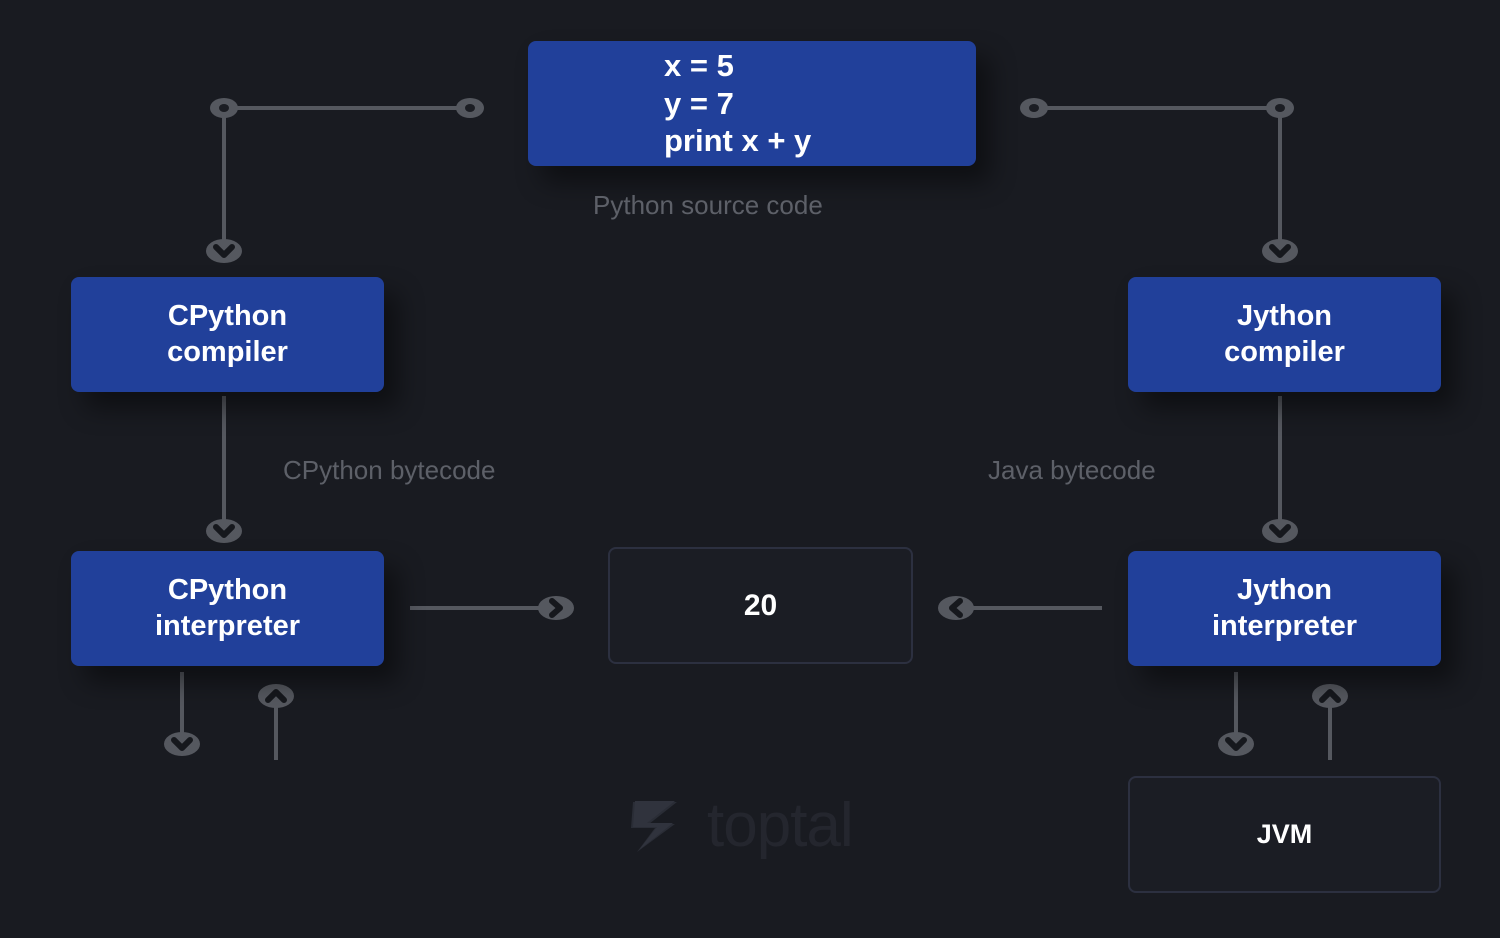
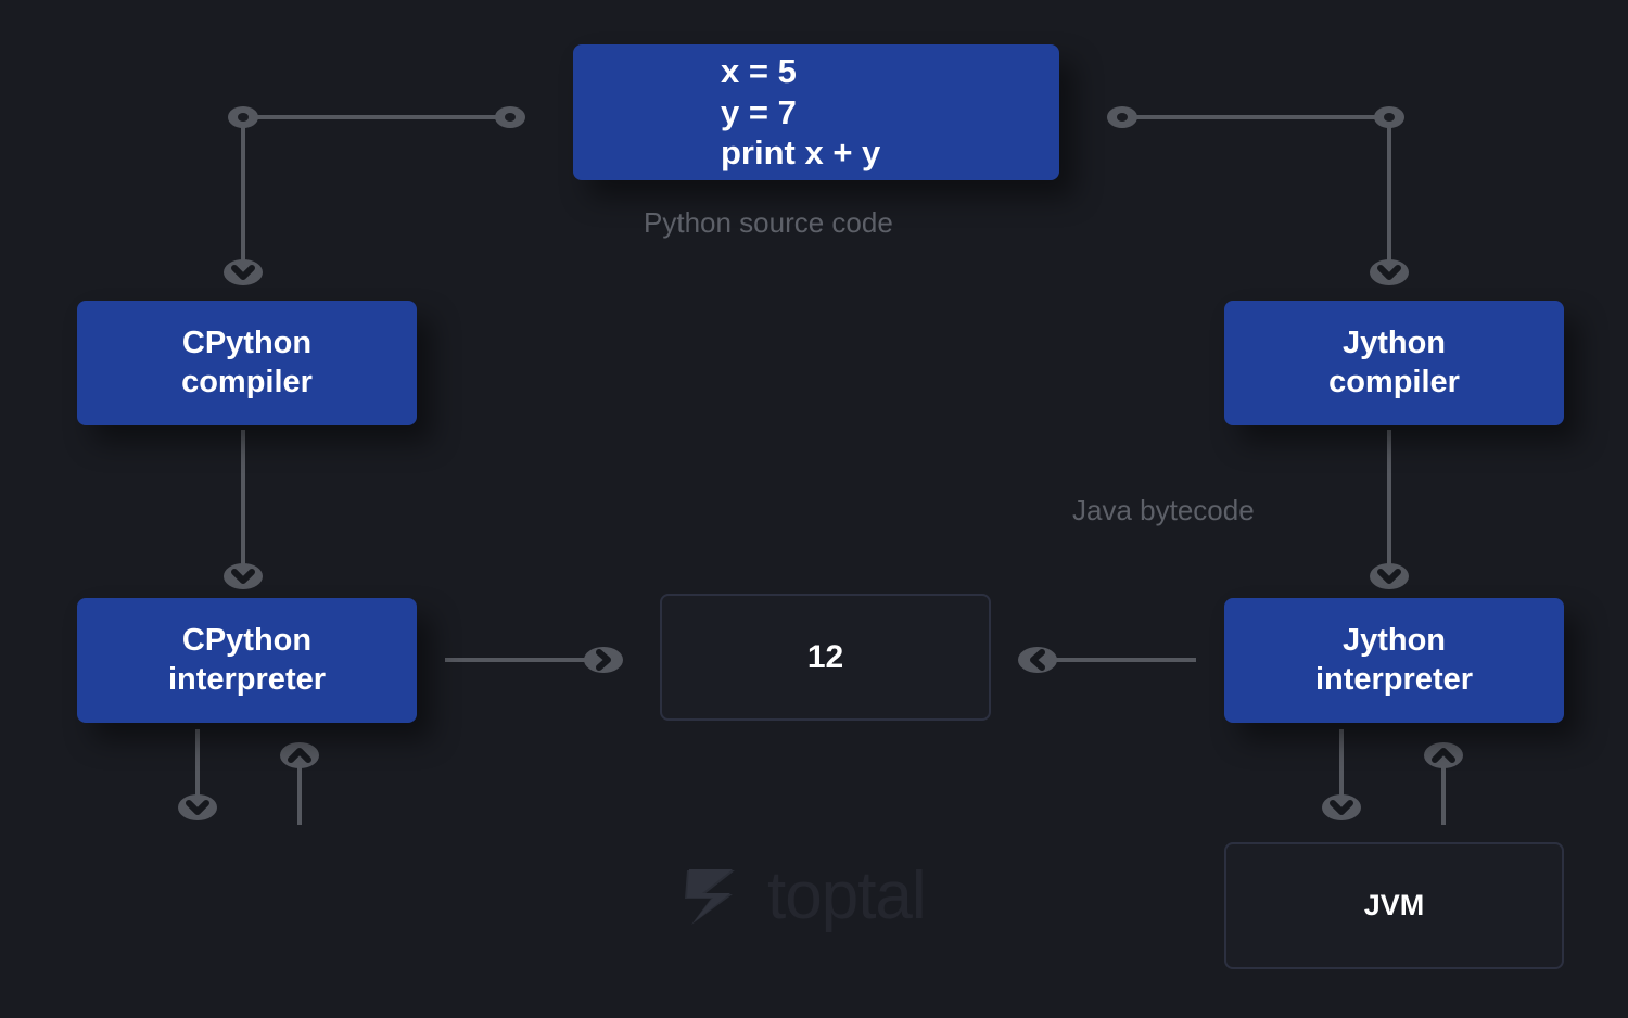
  x = 5
  y = 7
  print x + y
  CPython
  compiler
  Jython
  compiler
  CPython
  interpreter
  Jython
  interpreter
- 20
+ 12
  JVM
  Python source code
- CPython bytecode
  Java bytecode
